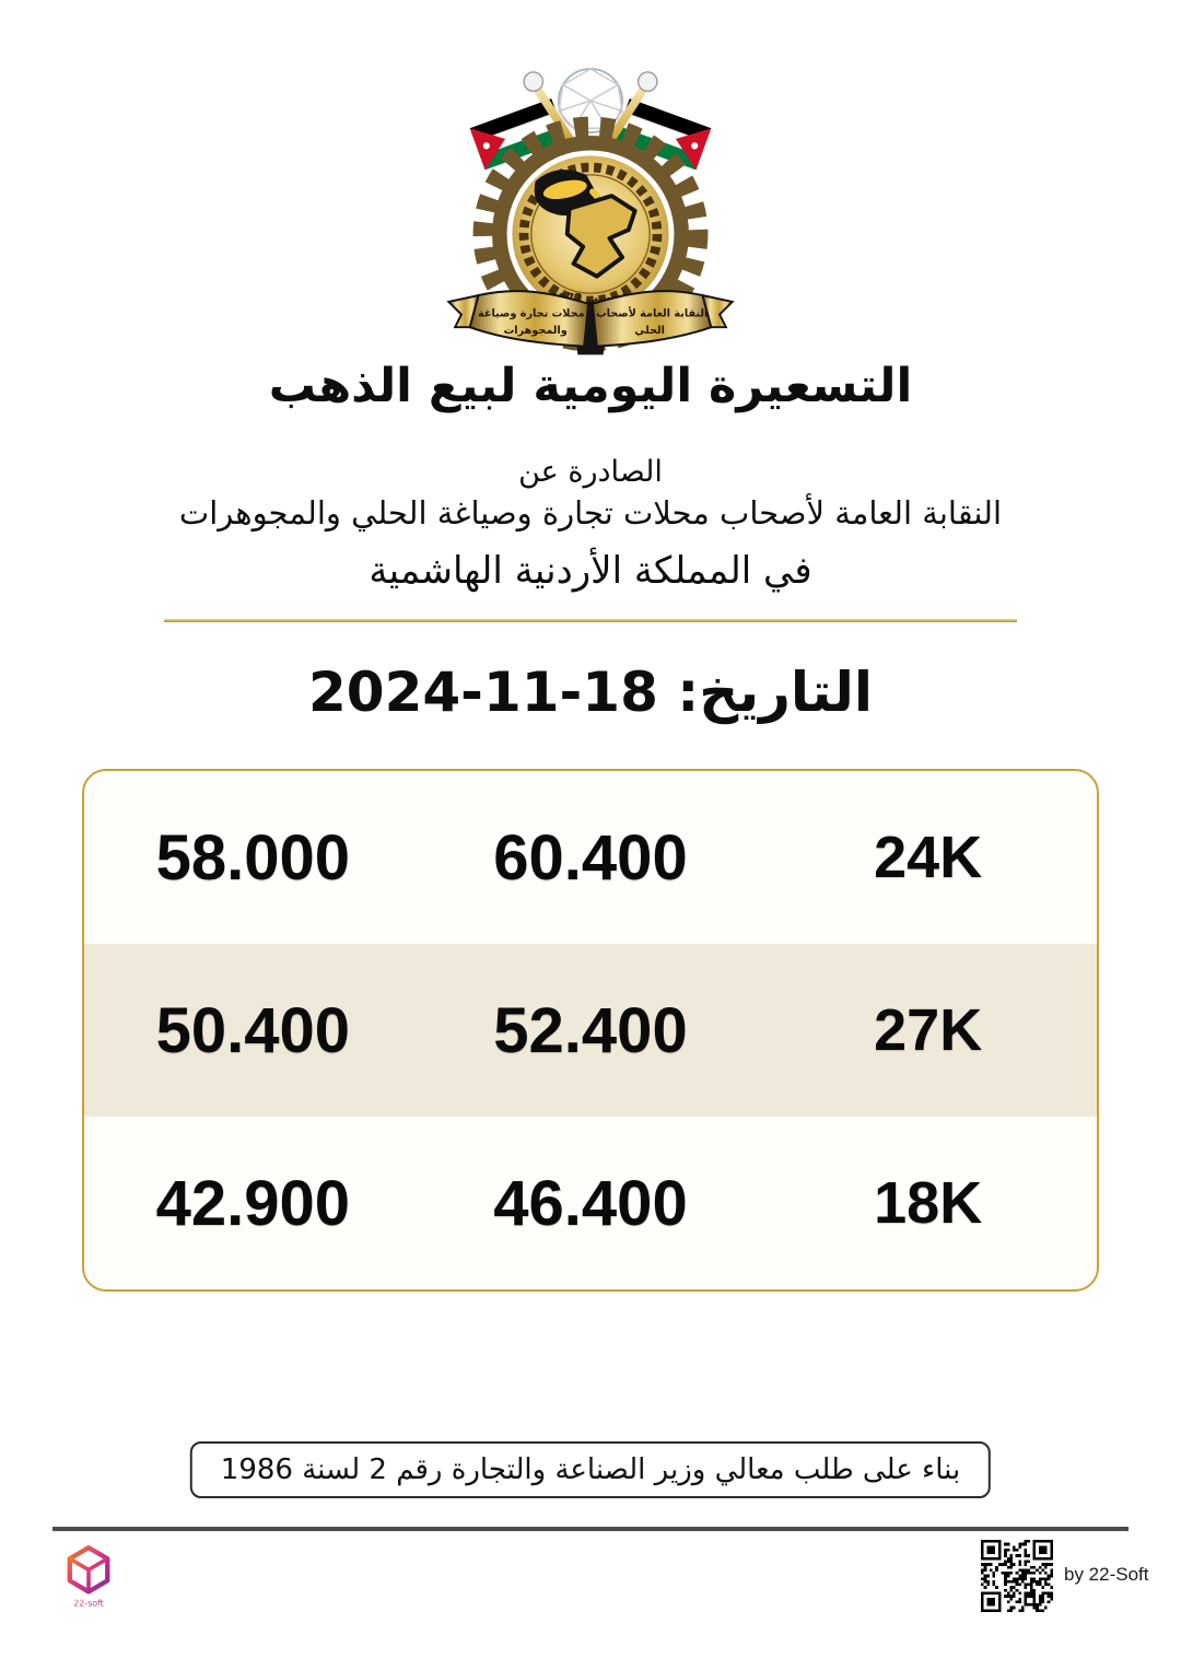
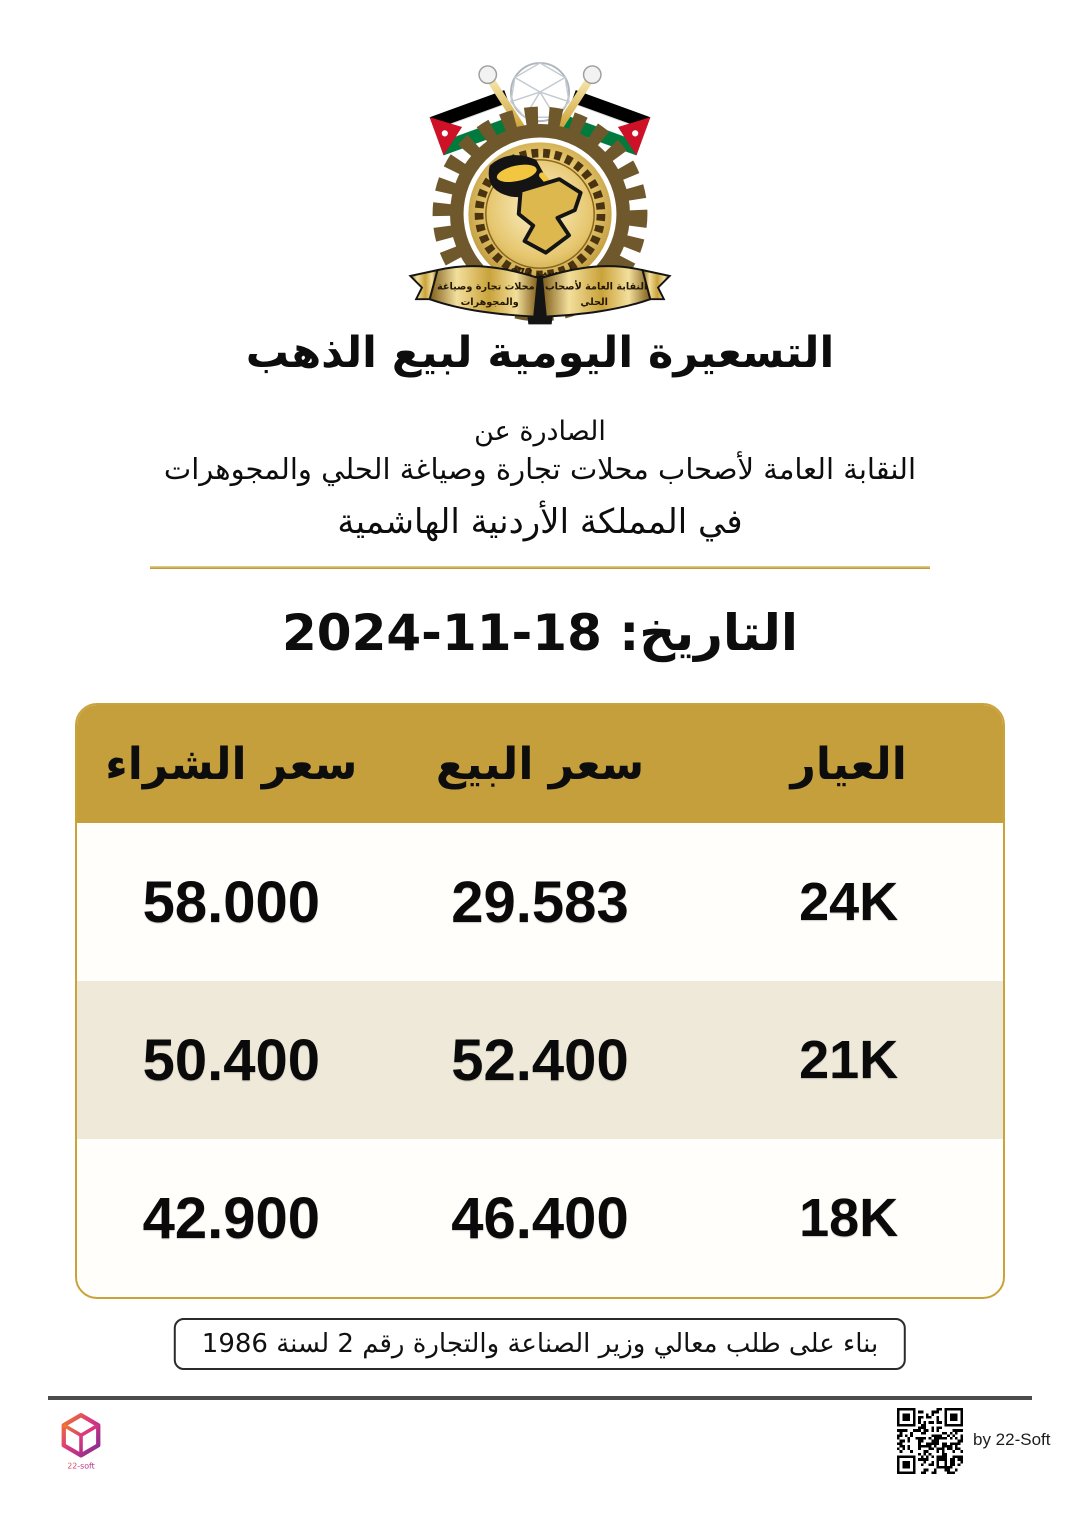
  النقابة العامة لأصحاب
  الحلي
  محلات تجارة وصياغة
  والمجوهرات
  التسعيرة اليومية لبيع الذهب
  الصادرة عن
  النقابة العامة لأصحاب محلات تجارة وصياغة الحلي والمجوهرات
  في المملكة الأردنية الهاشمية
  التاريخ: 18-11-2024
+ العيار
+ سعر البيع
+ سعر الشراء
  24K
- 60.400
+ 29.583
  58.000
- 27K
+ 21K
  52.400
  50.400
  18K
  46.400
  42.900
  بناء على طلب معالي وزير الصناعة والتجارة رقم 2 لسنة 1986
  22-soft
  by 22-Soft
